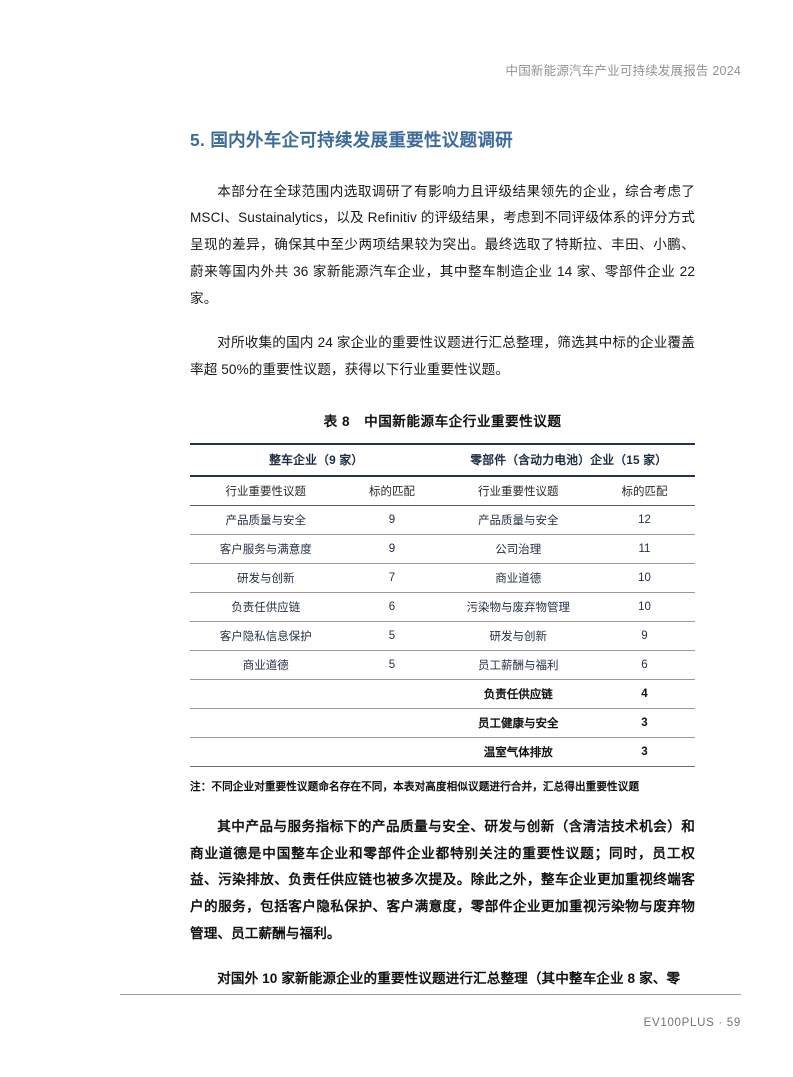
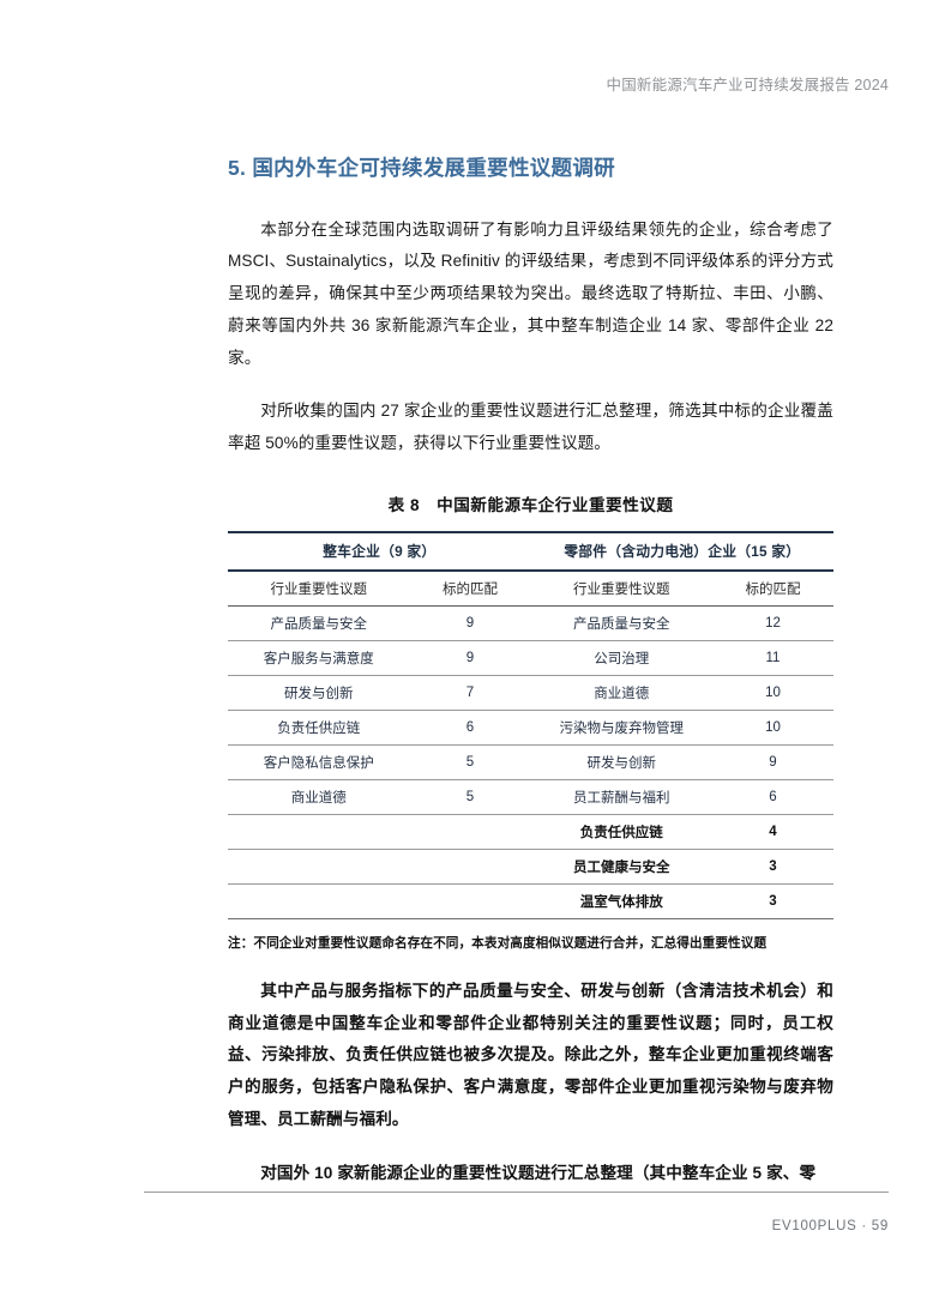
  中国新能源汽车产业可持续发展报告 2024
  5. 国内外车企可持续发展重要性议题调研
  本部分在全球范围内选取调研了有影响力且评级结果领先的企业，综合考虑了 MSCI、Sustainalytics，以及 Refinitiv 的评级结果，考虑到不同评级体系的评分方式呈现的差异，确保其中至少两项结果较为突出。最终选取了特斯拉、丰田、小鹏、蔚来等国内外共 36 家新能源汽车企业，其中整车制造企业 14 家、零部件企业 22 家。
- 对所收集的国内 24 家企业的重要性议题进行汇总整理，筛选其中标的企业覆盖率超 50%的重要性议题，获得以下行业重要性议题。
+ 对所收集的国内 27 家企业的重要性议题进行汇总整理，筛选其中标的企业覆盖率超 50%的重要性议题，获得以下行业重要性议题。
  表 8 中国新能源车企行业重要性议题
  整车企业（9 家）	零部件（含动力电池）企业（15 家）
  行业重要性议题	标的匹配	行业重要性议题	标的匹配
  产品质量与安全	9	产品质量与安全	12
  客户服务与满意度	9	公司治理	11
  研发与创新	7	商业道德	10
  负责任供应链	6	污染物与废弃物管理	10
  客户隐私信息保护	5	研发与创新	9
  商业道德	5	员工薪酬与福利	6
  		负责任供应链	4
  		员工健康与安全	3
  		温室气体排放	3
  注：不同企业对重要性议题命名存在不同，本表对高度相似议题进行合并，汇总得出重要性议题
  其中产品与服务指标下的产品质量与安全、研发与创新（含清洁技术机会）和商业道德是中国整车企业和零部件企业都特别关注的重要性议题；同时，员工权益、污染排放、负责任供应链也被多次提及。除此之外，整车企业更加重视终端客户的服务，包括客户隐私保护、客户满意度，零部件企业更加重视污染物与废弃物管理、员工薪酬与福利。
- 对国外 10 家新能源企业的重要性议题进行汇总整理（其中整车企业 8 家、零
+ 对国外 10 家新能源企业的重要性议题进行汇总整理（其中整车企业 5 家、零
  EV100PLUS · 59
